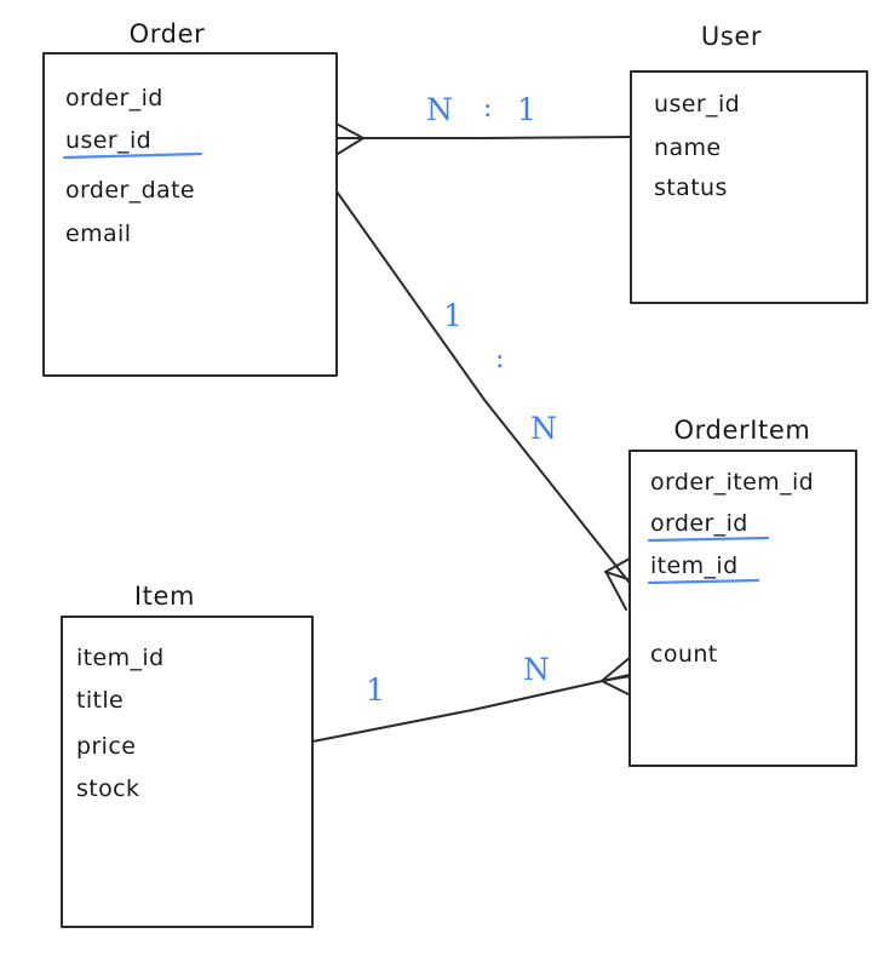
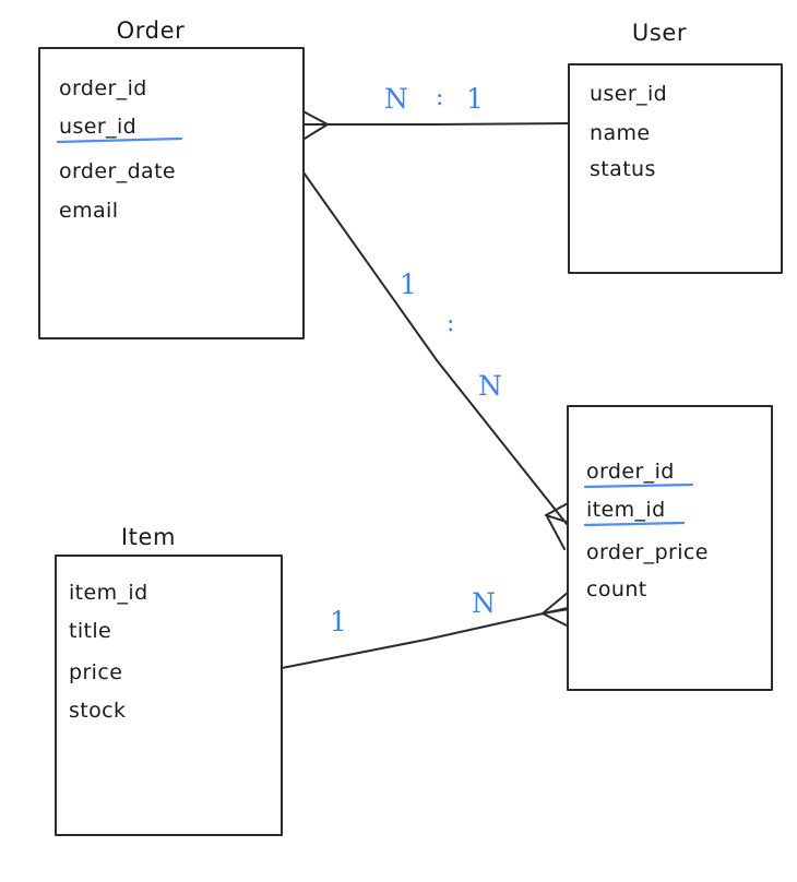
  Order
  order_id
  user_id
  order_date
  email
  User
  user_id
  name
  status
- OrderItem
- order_item_id
  order_id
  item_id
+ order_price
  count
  Item
  item_id
  title
  price
  stock
  N
  :
  1
  1
  :
  N
  1
  N
